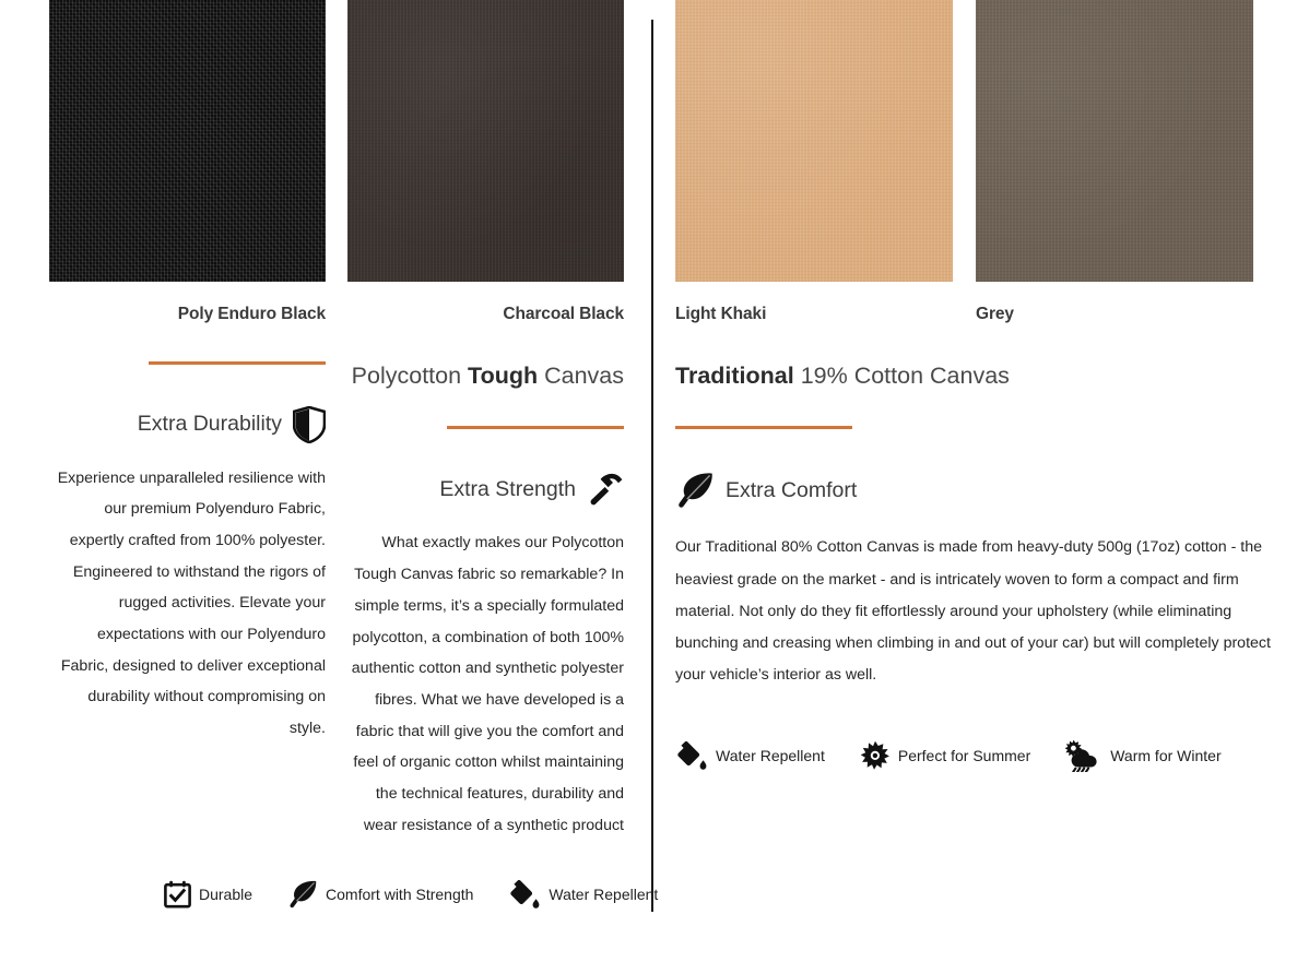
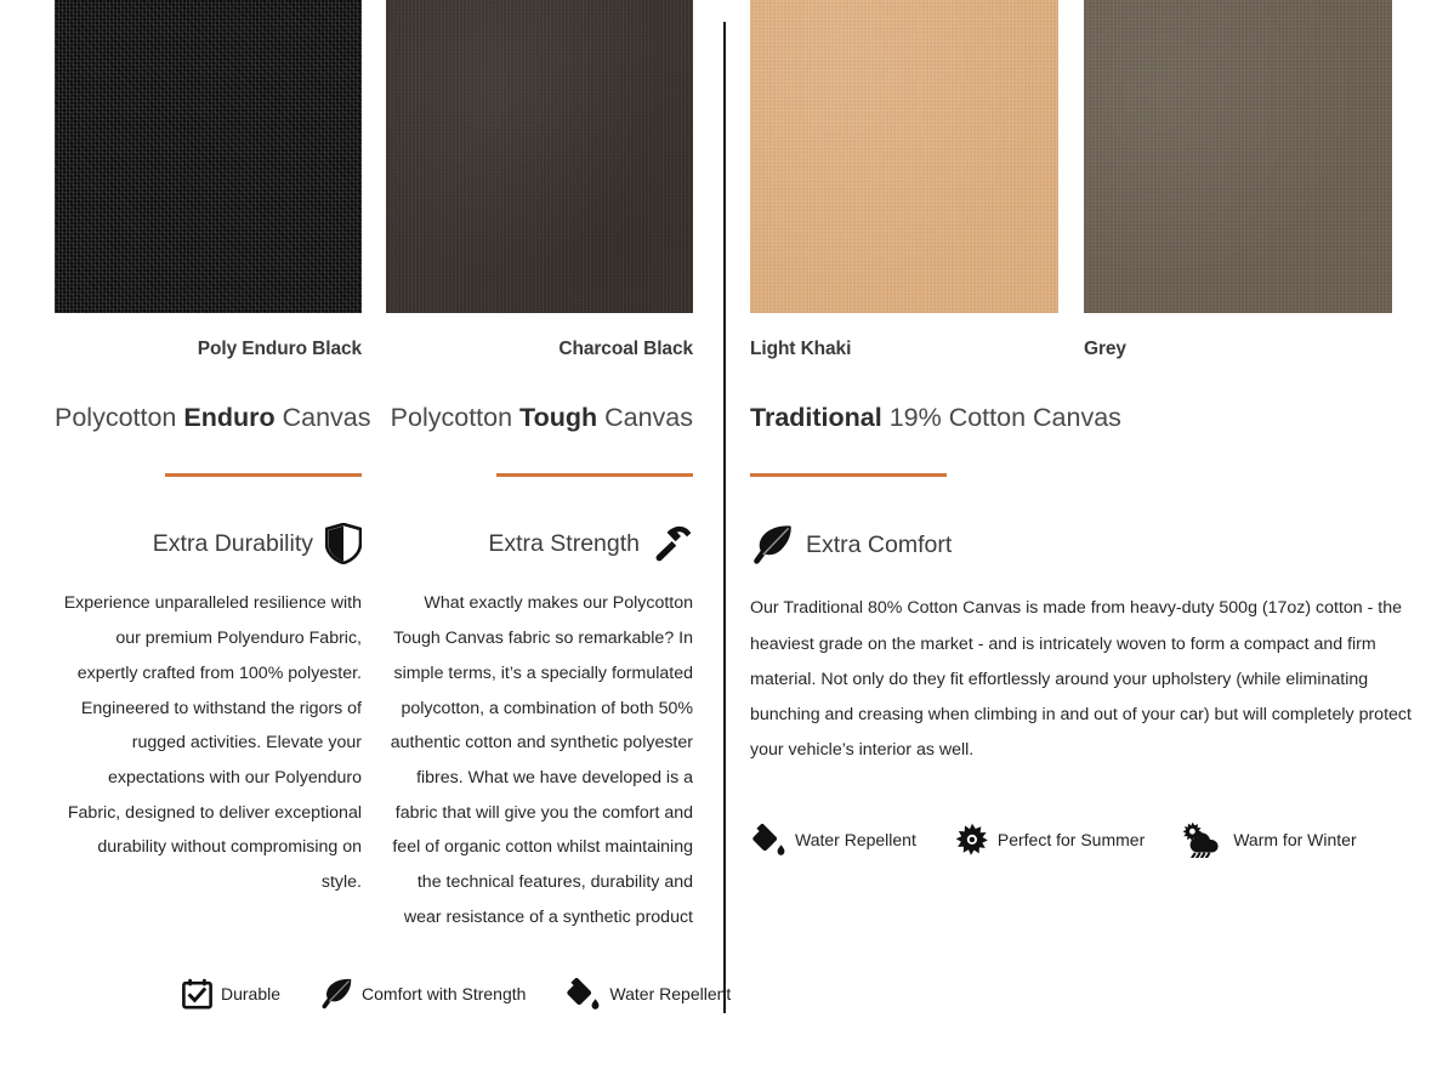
  Poly Enduro Black
+ Polycotton Enduro Canvas
  Extra Durability
  Experience unparalleled resilience with our premium Polyenduro Fabric, expertly crafted from 100% polyester. Engineered to withstand the rigors of rugged activities. Elevate your expectations with our Polyenduro Fabric, designed to deliver exceptional durability without compromising on style.
  Charcoal Black
  Polycotton Tough Canvas
  Extra Strength
- What exactly makes our Polycotton Tough Canvas fabric so remarkable? In simple terms, it’s a specially formulated polycotton, a combination of both 100% authentic cotton and synthetic polyester fibres. What we have developed is a fabric that will give you the comfort and feel of organic cotton whilst maintaining the technical features, durability and wear resistance of a synthetic product
+ What exactly makes our Polycotton Tough Canvas fabric so remarkable? In simple terms, it’s a specially formulated polycotton, a combination of both 50% authentic cotton and synthetic polyester fibres. What we have developed is a fabric that will give you the comfort and feel of organic cotton whilst maintaining the technical features, durability and wear resistance of a synthetic product
  Durable
  Comfort with Strength
  Water Repellent
  Light Khaki
  Grey
  Traditional 19% Cotton Canvas
  Extra Comfort
  Our Traditional 80% Cotton Canvas is made from heavy-duty 500g (17oz) cotton - the heaviest grade on the market - and is intricately woven to form a compact and firm material. Not only do they fit effortlessly around your upholstery (while eliminating bunching and creasing when climbing in and out of your car) but will completely protect your vehicle’s interior as well.
  Water Repellent
  Perfect for Summer
  Warm for Winter
